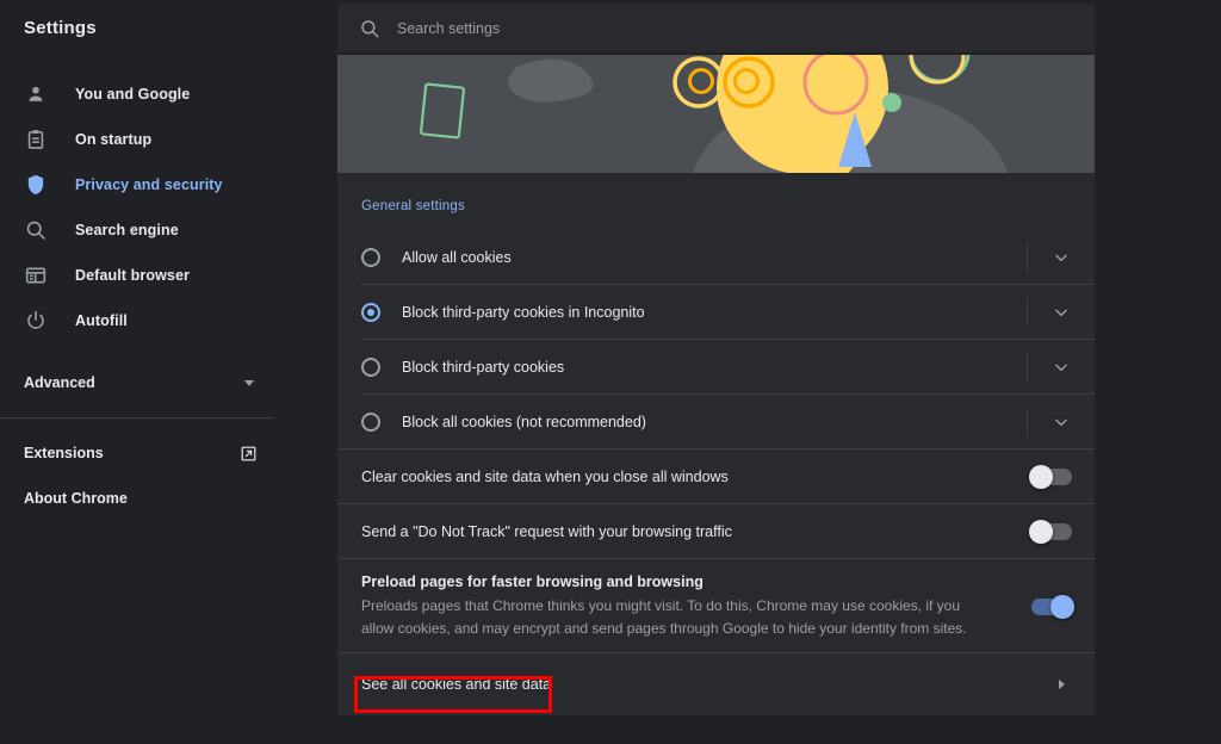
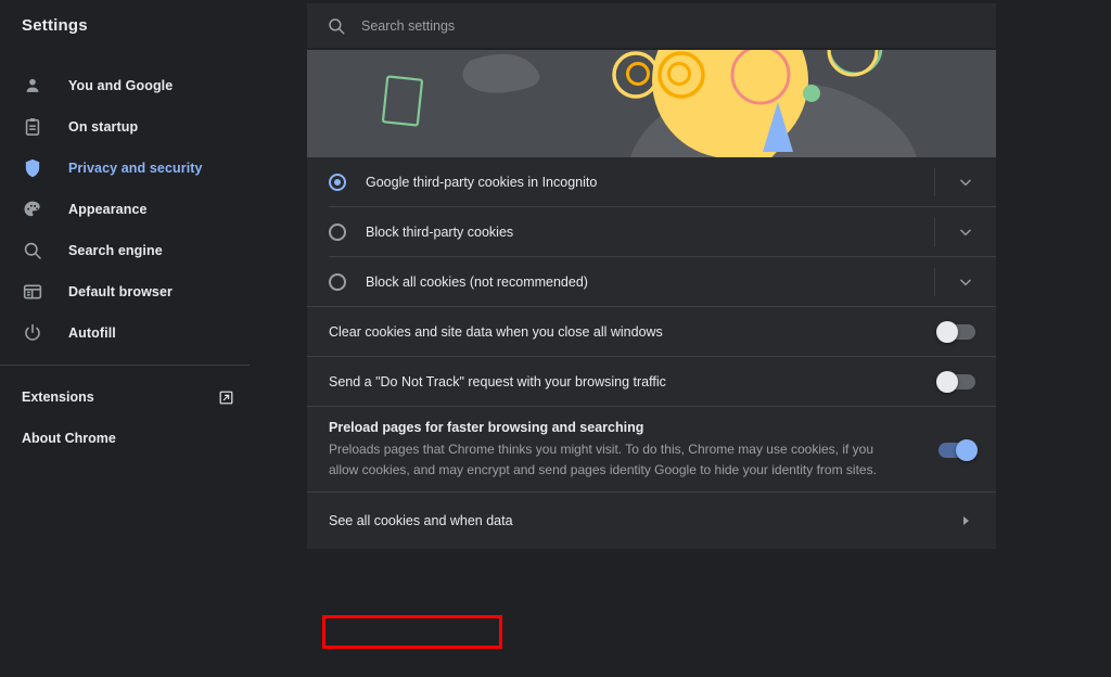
  Settings
  Search settings
  You and Google
  On startup
  Privacy and security
+ Appearance
  Search engine
  Default browser
  Autofill
- Advanced
  Extensions
  About Chrome
- General settings
- Allow all cookies
- Block third-party cookies in Incognito
+ Google third-party cookies in Incognito
  Block third-party cookies
  Block all cookies (not recommended)
  Clear cookies and site data when you close all windows
  Send a "Do Not Track" request with your browsing traffic
- Preload pages for faster browsing and browsing
+ Preload pages for faster browsing and searching
- Preloads pages that Chrome thinks you might visit. To do this, Chrome may use cookies, if you allow cookies, and may encrypt and send pages through Google to hide your identity from sites.
+ Preloads pages that Chrome thinks you might visit. To do this, Chrome may use cookies, if you allow cookies, and may encrypt and send pages identity Google to hide your identity from sites.
- See all cookies and site data
+ See all cookies and when data
